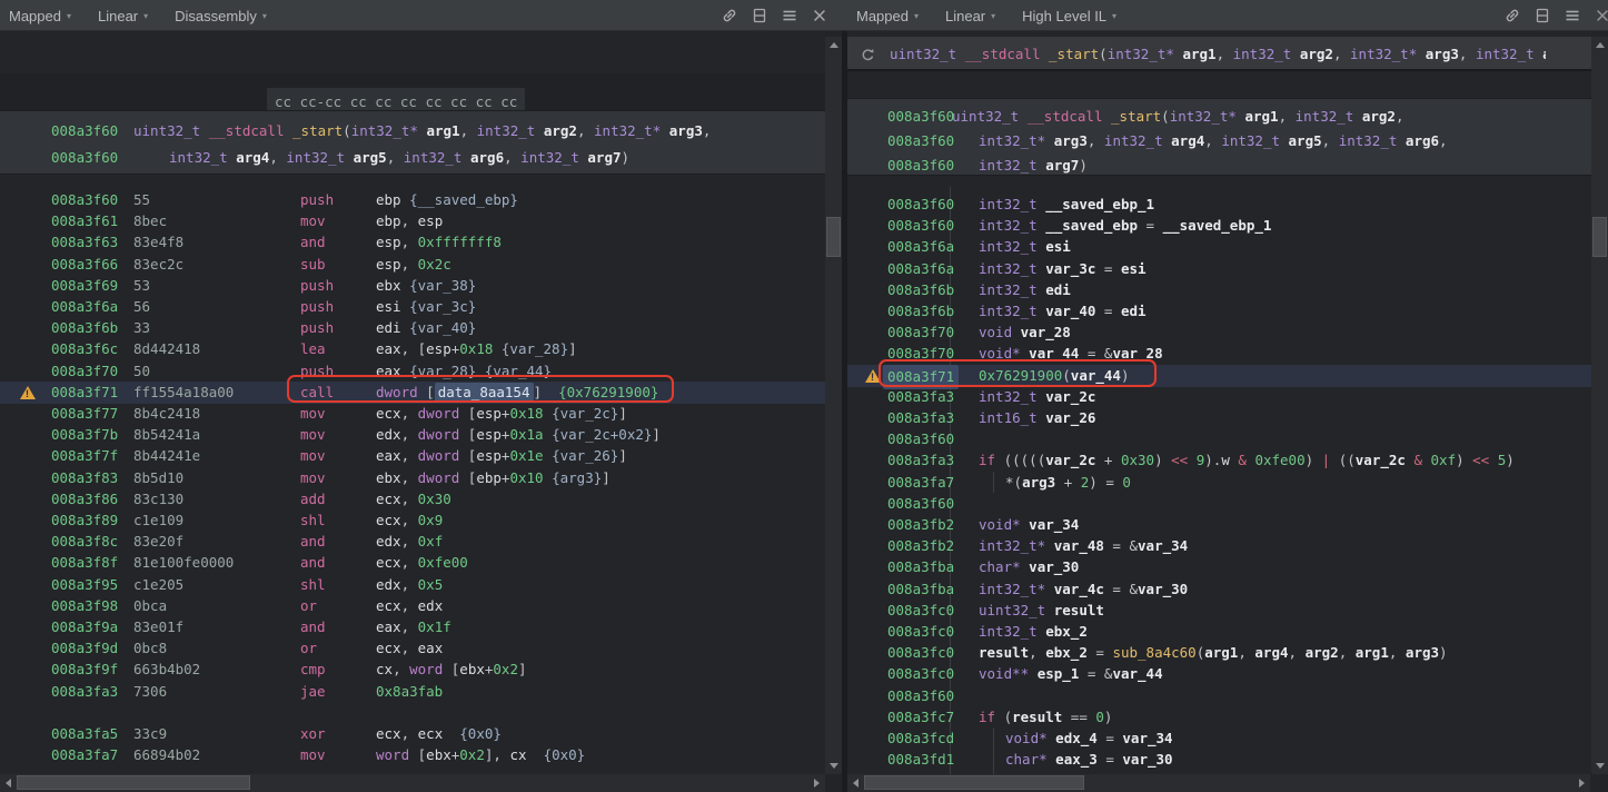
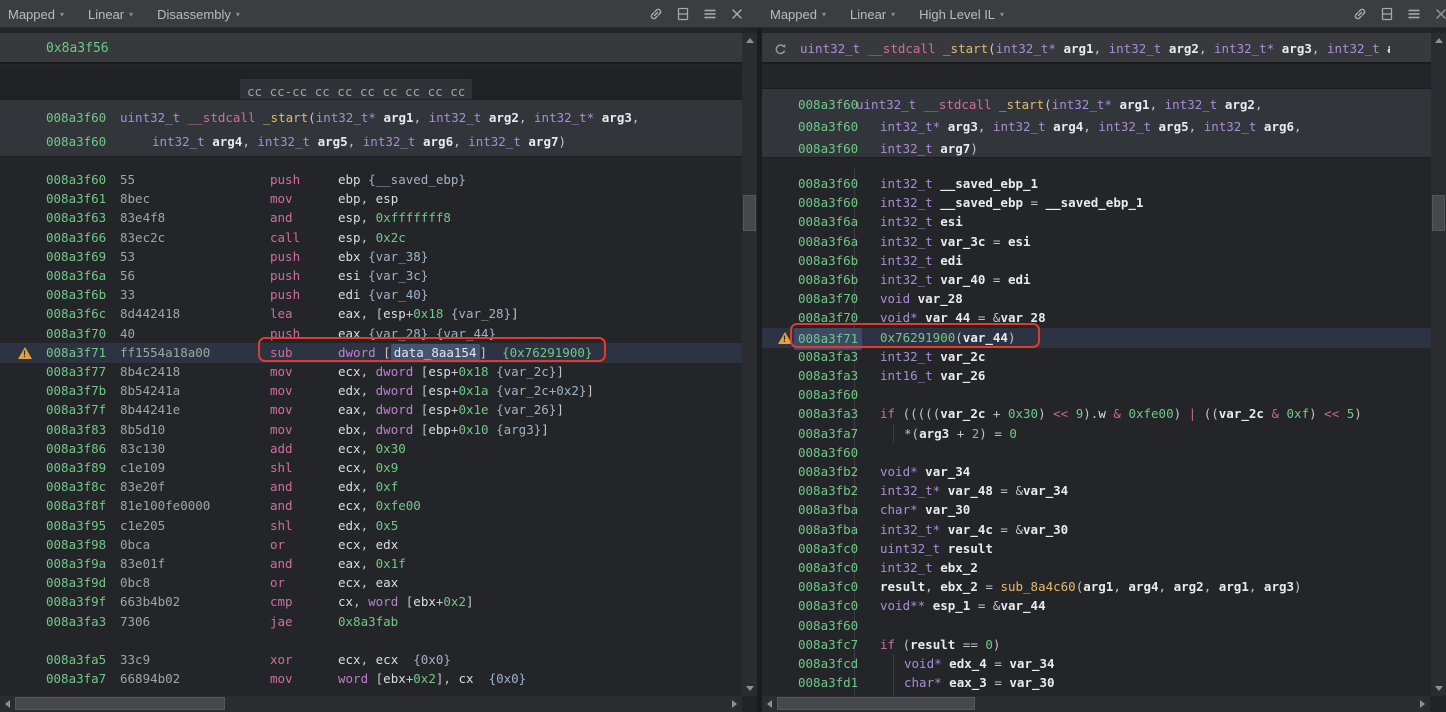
  Mapped
  ▾
  Linear
  ▾
  Disassembly
  ▾
  Mapped
  ▾
  Linear
  ▾
  High Level IL
  ▾
+ 0x8a3f56
  cc cc-cc cc cc cc cc cc cc cc
  008a3f60
  uint32_t __stdcall _start(int32_t* arg1, int32_t arg2, int32_t* arg3,
  008a3f60
  int32_t arg4, int32_t arg5, int32_t arg6, int32_t arg7)
  008a3f60
  55
  push
  ebp {__saved_ebp}
  008a3f61
  8bec
  mov
  ebp, esp
  008a3f63
  83e4f8
  and
  esp, 0xfffffff8
  008a3f66
  83ec2c
- sub
+ call
  esp, 0x2c
  008a3f69
  53
  push
  ebx {var_38}
  008a3f6a
  56
  push
  esi {var_3c}
  008a3f6b
  33
  push
  edi {var_40}
  008a3f6c
  8d442418
  lea
  eax, [esp+0x18 {var_28}]
  008a3f70
- 50
+ 40
  push
  eax {var_28} {var_44}
  008a3f71
  ff1554a18a00
- call
+ sub
  dword [ data_8aa154 ] {0x76291900}
  008a3f77
  8b4c2418
  mov
  ecx, dword [esp+0x18 {var_2c}]
  008a3f7b
  8b54241a
  mov
  edx, dword [esp+0x1a {var_2c+0x2}]
  008a3f7f
  8b44241e
  mov
  eax, dword [esp+0x1e {var_26}]
  008a3f83
  8b5d10
  mov
  ebx, dword [ebp+0x10 {arg3}]
  008a3f86
  83c130
  add
  ecx, 0x30
  008a3f89
  c1e109
  shl
  ecx, 0x9
  008a3f8c
  83e20f
  and
  edx, 0xf
  008a3f8f
  81e100fe0000
  and
  ecx, 0xfe00
  008a3f95
  c1e205
  shl
  edx, 0x5
  008a3f98
  0bca
  or
  ecx, edx
  008a3f9a
  83e01f
  and
  eax, 0x1f
  008a3f9d
  0bc8
  or
  ecx, eax
  008a3f9f
  663b4b02
  cmp
  cx, word [ebx+0x2]
  008a3fa3
  7306
  jae
  0x8a3fab
  008a3fa5
  33c9
  xor
  ecx, ecx {0x0}
  008a3fa7
  66894b02
  mov
  word [ebx+0x2], cx {0x0}
  uint32_t __stdcall _start(int32_t* arg1, int32_t arg2, int32_t* arg3, int32_t
  008a3f60
  uint32_t __stdcall _start(int32_t* arg1, int32_t arg2,
  008a3f60
  int32_t* arg3, int32_t arg4, int32_t arg5, int32_t arg6,
  008a3f60
  int32_t arg7)
  008a3f60
  int32_t __saved_ebp_1
  008a3f60
  int32_t __saved_ebp = __saved_ebp_1
  008a3f6a
  int32_t esi
  008a3f6a
  int32_t var_3c = esi
  008a3f6b
  int32_t edi
  008a3f6b
  int32_t var_40 = edi
  008a3f70
  void var_28
  008a3f70
  void* var_44 = &var_28
  008a3f71
  0x76291900(var_44)
  008a3fa3
  int32_t var_2c
  008a3fa3
  int16_t var_26
  008a3f60
  008a3fa3
  if (((((var_2c + 0x30) << 9).w & 0xfe00) | ((var_2c & 0xf) << 5)
  008a3fa7
  *(arg3 + 2) = 0
  008a3f60
  008a3fb2
  void* var_34
  008a3fb2
  int32_t* var_48 = &var_34
  008a3fba
  char* var_30
  008a3fba
  int32_t* var_4c = &var_30
  008a3fc0
  uint32_t result
  008a3fc0
  int32_t ebx_2
  008a3fc0
  result, ebx_2 = sub_8a4c60(arg1, arg4, arg2, arg1, arg3)
  008a3fc0
  void** esp_1 = &var_44
  008a3f60
  008a3fc7
  if (result == 0)
  008a3fcd
  void* edx_4 = var_34
  008a3fd1
  char* eax_3 = var_30
